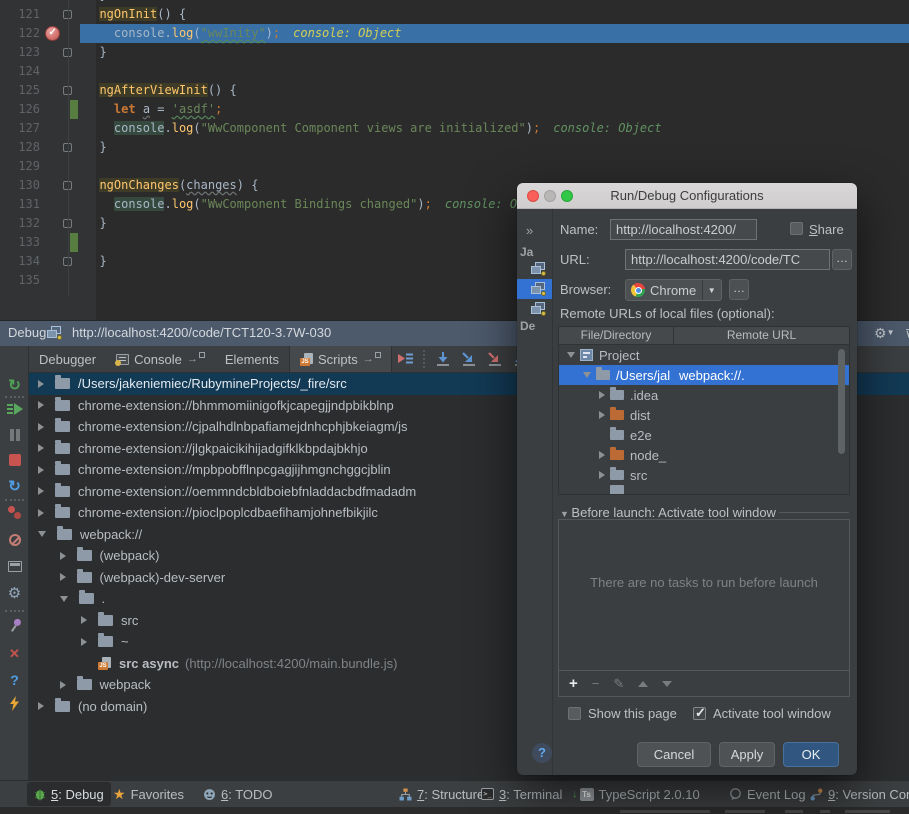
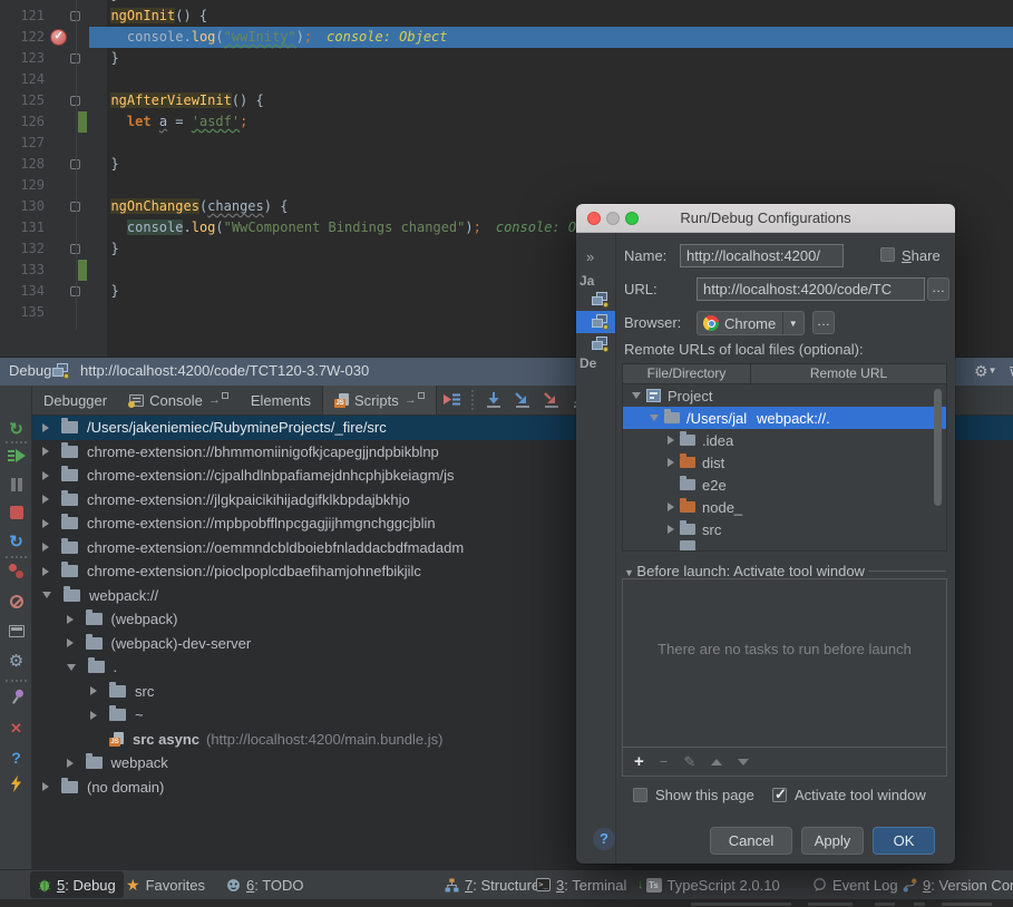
  121
  122
  123
  124
  125
  126
  127
  128
  129
  130
  131
  132
  133
  134
  135
  ngOnInit() {
  console.log("wwInity"); console: Object
  }
  ngAfterViewInit() {
  let a = 'asdf';
- console.log("WwComponent Component views are initialized"); console: Object
  }
  ngOnChanges(changes) {
  console.log("WwComponent Bindings changed"); console: O
  }
  }
  Debug
  http://localhost:4200/code/TCT120-3.7W-030
  ⚙▼
  ↻
  ↻
  ⚙
  ✕
  ?
  Debugger
  Console
  →
  Elements
  Scripts
  →
  /Users/jakeniemiec/RubymineProjects/_fire/src
  chrome-extension://bhmmomiinigofkjcapegjjndpbikblnp
  chrome-extension://cjpalhdlnbpafiamejdnhcphjbkeiagm/js
  chrome-extension://jlgkpaicikihijadgifklkbpdajbkhjo
  chrome-extension://mpbpobfflnpcgagjijhmgnchggcjblin
  chrome-extension://oemmndcbldboiebfnladdacbdfmadadm
  chrome-extension://pioclpoplcdbaefihamjohnefbikjilc
  webpack://
  (webpack)
  (webpack)-dev-server
  .
  src
  ~
  src async
  (http://localhost:4200/main.bundle.js)
  webpack
  (no domain)
  5: Debug
  ★
  Favorites
  6: TODO
  7: Structur
  >_
  3: Terminal
  ↓
  Ts
  TypeScript 2.0.10
  Event Log
  Run/Debug Configurations
  »
  Ja
  De
  Name:
  http://localhost:4200/
  Share
  URL:
  http://localhost:4200/code/TC
  …
  Browser:
  Chrome
  ▼
  …
  Remote URLs of local files (optional):
  File/Directory
  Remote URL
  Project
  /Users/jal
  webpack://.
  .idea
  dist
  e2e
  node_
  src
  ▼ Before launch: Activate tool window
  There are no tasks to run before launch
  +
  −
  ✎
  Show this page
  Activate tool window
  ?
  Cancel
  Apply
  OK
